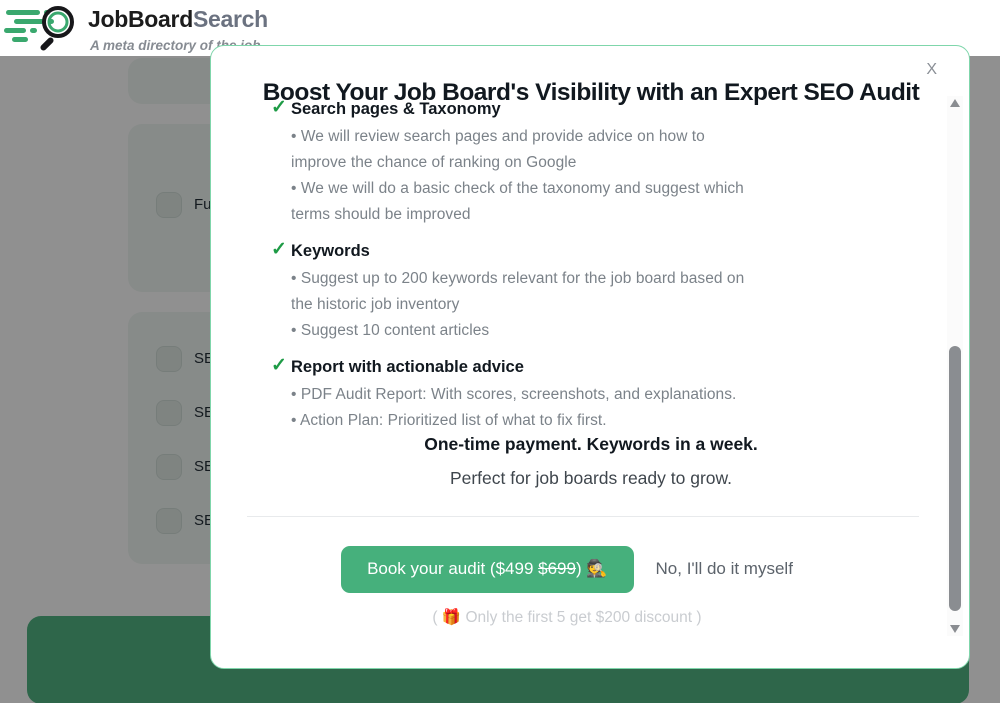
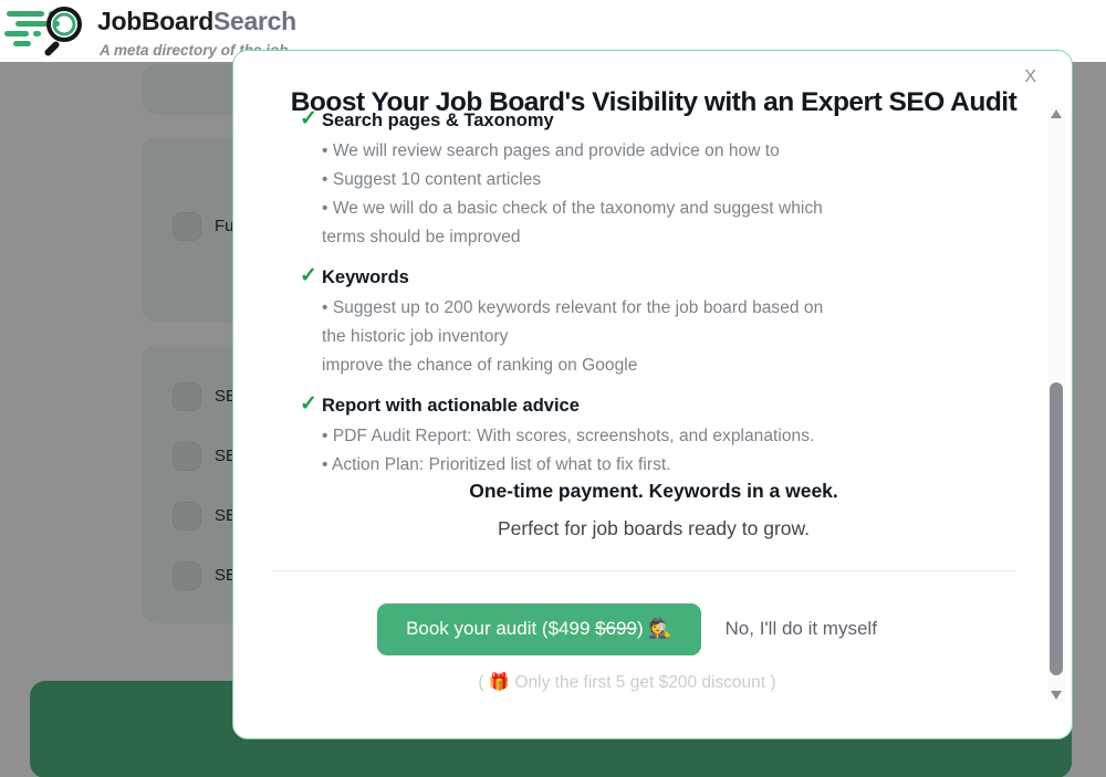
  SE
  SE
  SE
  SE
  JobBoardSearch
  A meta directory of
  X
  Boost Your Job Board's Visibility with an Expert SEO Audit
  ✓
  Search pages & Taxonomy
  • We will review search pages and provide advice on how to
- improve the chance of ranking on Google
+ • Suggest 10 content articles
  • We we will do a basic check of the taxonomy and suggest which
  terms should be improved
  ✓
  Keywords
  • Suggest up to 200 keywords relevant for the job board based on
  the historic job inventory
- • Suggest 10 content articles
+ improve the chance of ranking on Google
  ✓
  Report with actionable advice
  • PDF Audit Report: With scores, screenshots, and explanations.
  • Action Plan: Prioritized list of what to fix first.
  One-time payment. Keywords in a week.
  Perfect for job boards ready to grow.
  Book your audit ($499 $699) 🕵️
  No, I'll do it myself
  ( 🎁 Only the first 5 get $200 discount )
